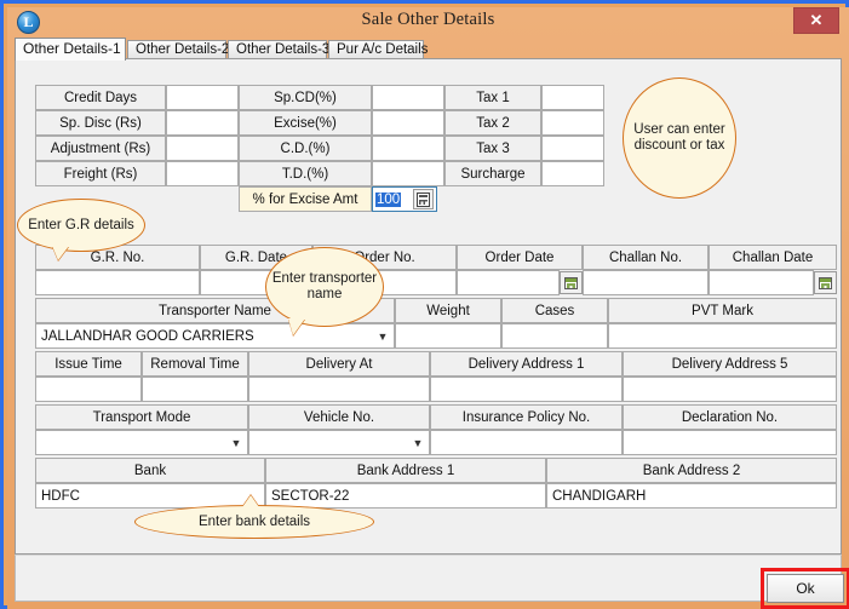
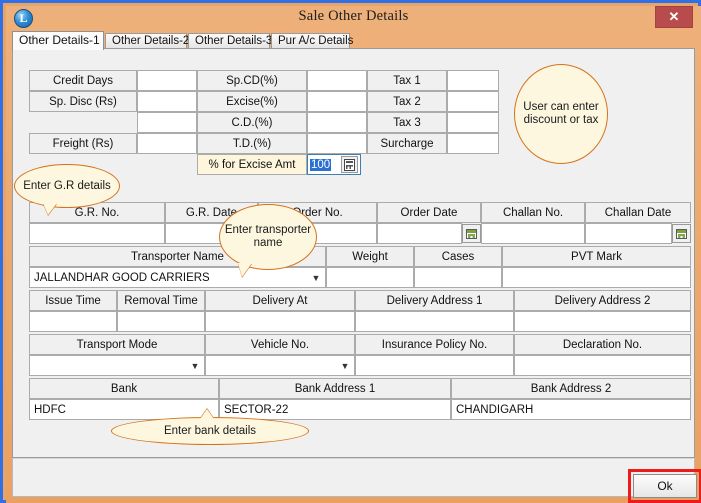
  L
  Sale Other Details
  ✕
  Other Details-1
  Other Details-2
  Other Details-3
  Pur A/c Details
  Credit Days
  Sp.CD(%)
  Tax 1
  Sp. Disc (Rs)
  Excise(%)
  Tax 2
- Adjustment (Rs)
  C.D.(%)
  Tax 3
  Freight (Rs)
  T.D.(%)
  Surcharge
  % for Excise Amt
  100
  G.R. No.
  G.R. Dat
  rder No.
  Order Date
  Challan No.
  Challan Date
  Transporter Name
  Weight
  Cases
  PVT Mark
  JALLANDHAR GOOD CARRIERS
  ▼
  Issue Time
  Removal Time
  Delivery At
  Delivery Address 1
- Delivery Address 5
+ Delivery Address 2
  Transport Mode
  Vehicle No.
  Insurance Policy No.
  Declaration No.
  ▼
  ▼
  Bank
  Bank Address 1
  Bank Address 2
  HDFC
  SECTOR-22
  CHANDIGARH
  User can enter discount or tax
  Enter G.R details
  Enter transporter name
  Enter bank details
  Ok
